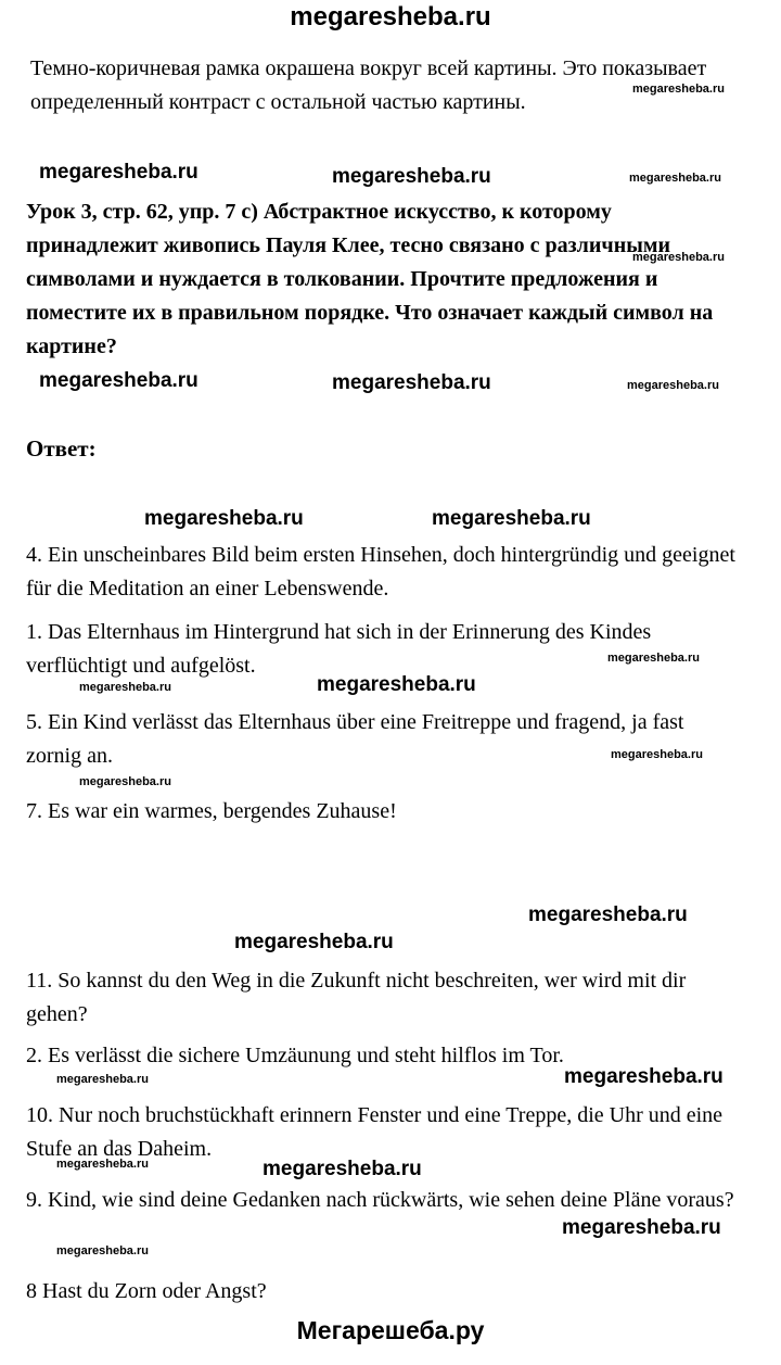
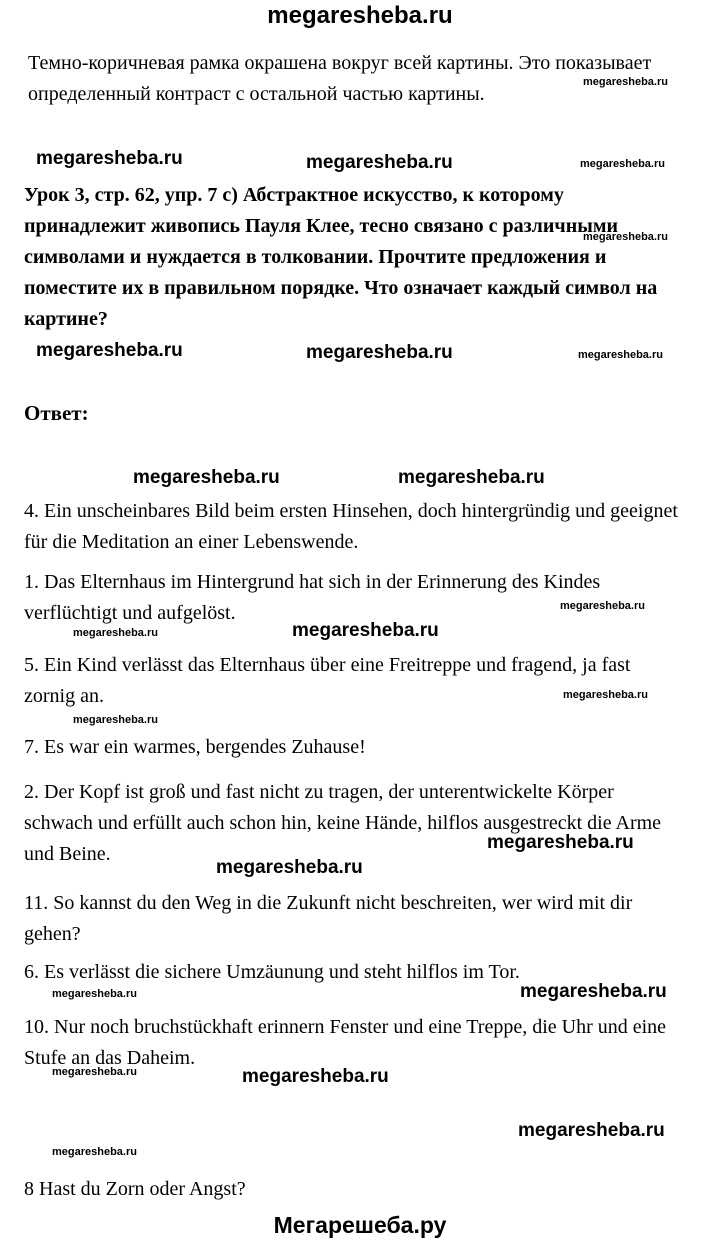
  megaresheba.ru
  Темно-коричневая рамка окрашена вокруг всей картины. Это показывает определенный контраст с остальной частью картины.
  megaresheba.ru
  megaresheba.ru
  megaresheba.ru
  megaresheba.ru
  Урок 3, стр. 62, упр. 7 с) Абстрактное искусство, к которому принадлежит живопись Пауля Клее, тесно связано с различными символами и нуждается в толковании. Прочтите предложения и поместите их в правильном порядке. Что означает каждый символ на картине?
  megaresheba.ru
  megaresheba.ru
  megaresheba.ru
  megaresheba.ru
  Ответ:
  megaresheba.ru
  megaresheba.ru
  4. Ein unscheinbares Bild beim ersten Hinsehen, doch hintergründig und geeignet für die Meditation an einer Lebenswende.
  1. Das Elternhaus im Hintergrund hat sich in der Erinnerung des Kindes verflüchtigt und aufgelöst.
  megaresheba.ru
  megaresheba.ru
  megaresheba.ru
  5. Ein Kind verlässt das Elternhaus über eine Freitreppe und fragend, ja fast zornig an.
  megaresheba.ru
  megaresheba.ru
  7. Es war ein warmes, bergendes Zuhause!
+ 2. Der Kopf ist groß und fast nicht zu tragen, der unterentwickelte Körper schwach und erfüllt auch schon hin, keine Hände, hilflos ausgestreckt die Arme und Beine.
  megaresheba.ru
  megaresheba.ru
  11. So kannst du den Weg in die Zukunft nicht beschreiten, wer wird mit dir gehen?
- 2. Es verlässt die sichere Umzäunung und steht hilflos im Tor.
+ 6. Es verlässt die sichere Umzäunung und steht hilflos im Tor.
  megaresheba.ru
  megaresheba.ru
  10. Nur noch bruchstückhaft erinnern Fenster und eine Treppe, die Uhr und eine Stufe an das Daheim.
  megaresheba.ru
  megaresheba.ru
- 9. Kind, wie sind deine Gedanken nach rückwärts, wie sehen deine Pläne voraus?
  megaresheba.ru
  megaresheba.ru
  8 Hast du Zorn oder Angst?
  Мегарешеба.ру
